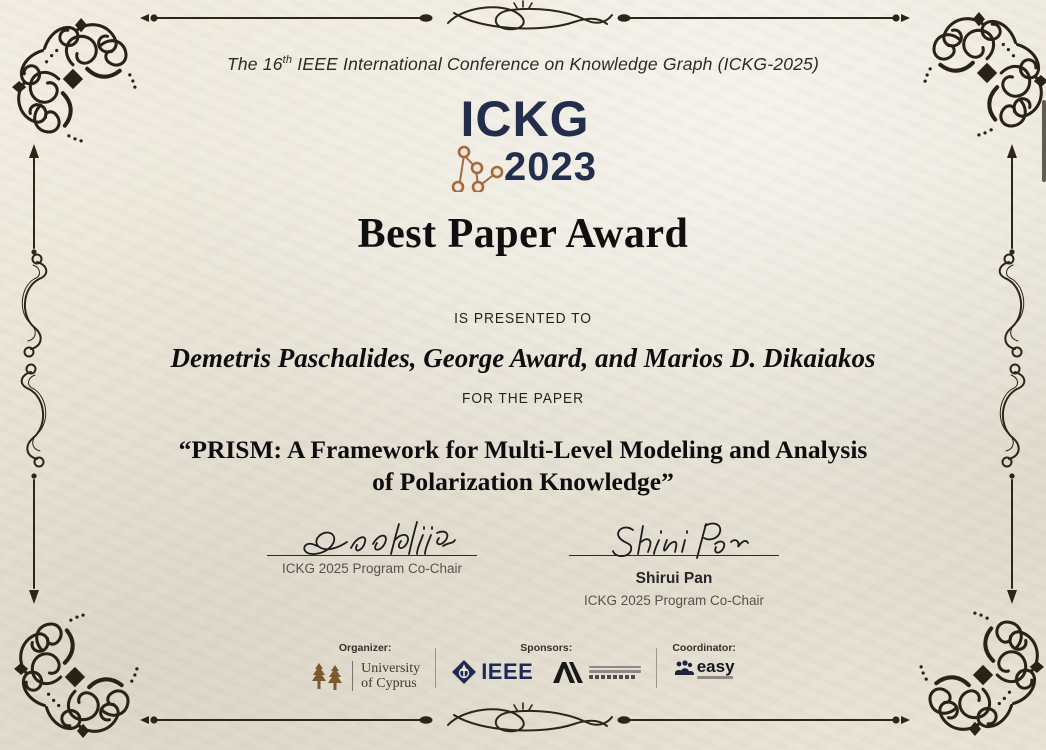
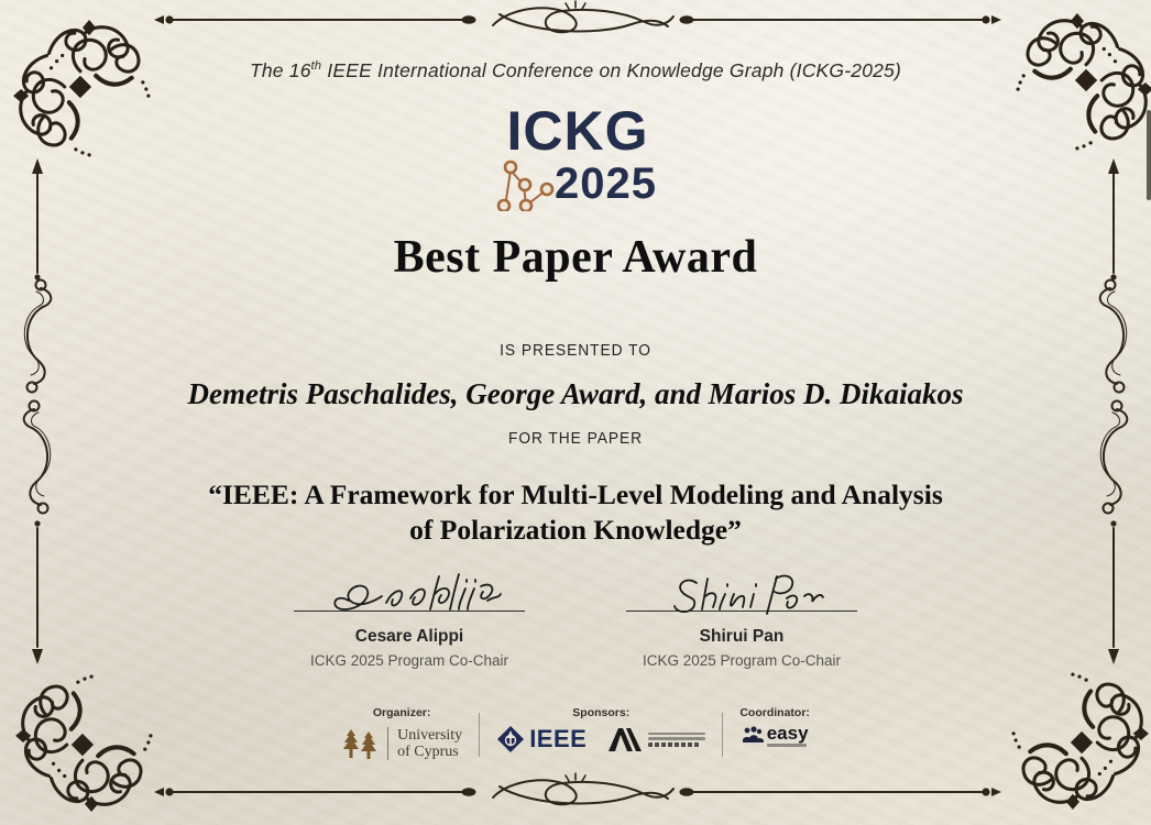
  The 16th IEEE International Conference on Knowledge Graph (ICKG-2025)
  ICKG
- 2023
+ 2025
  Best Paper Award
  IS PRESENTED TO
  Demetris Paschalides, George Award, and Marios D. Dikaiakos
  FOR THE PAPER
- “PRISM: A Framework for Multi-Level Modeling and Analysis
+ “IEEE: A Framework for Multi-Level Modeling and Analysis
  of Polarization Knowledge”
+ Cesare Alippi
  ICKG 2025 Program Co-Chair
  Shirui Pan
  ICKG 2025 Program Co-Chair
  Organizer:
  University
  of Cyprus
  Sponsors:
  IEEE
  Coordinator:
  easy
